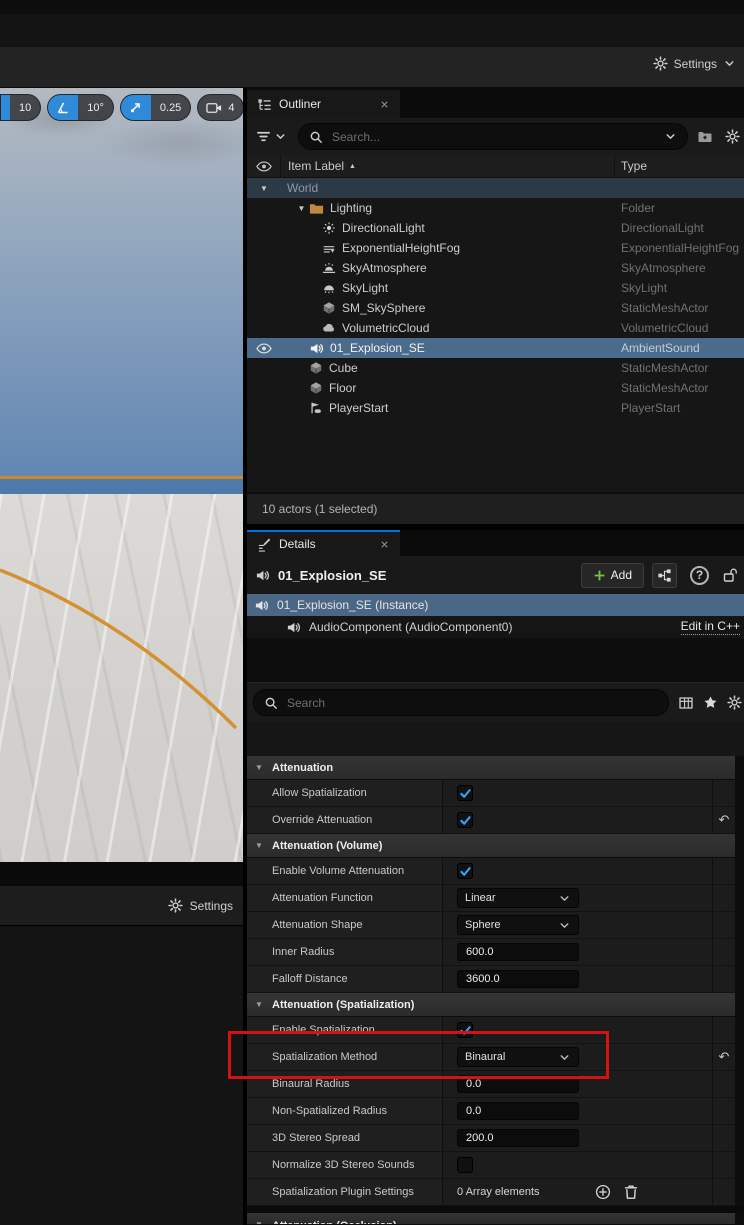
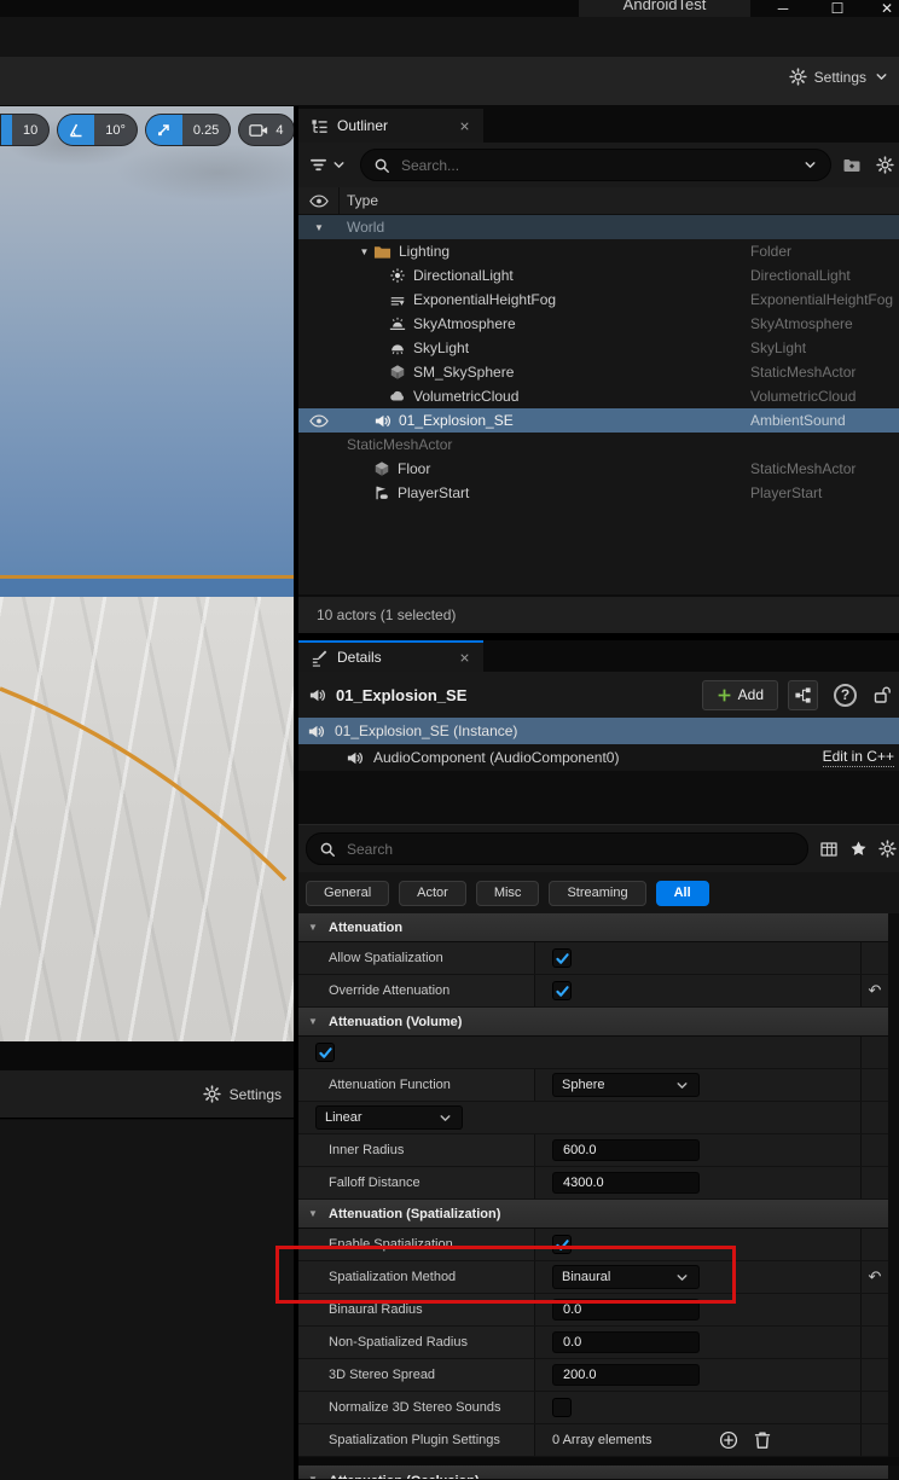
+ AndroidTest
+ ─
+ ☐
+ ✕
  Settings
  10
  10°
  0.25
  4
  Settings
  Outliner
  Search...
- Item Label
  Type
  ▼
  World
  ▼
  Lighting
  Folder
  DirectionalLight
  DirectionalLight
  ExponentialHeightFog
  ExponentialHeightFog
  SkyAtmosphere
  SkyAtmosphere
  SkyLight
  SkyLight
  SM_SkySphere
  StaticMeshActor
  VolumetricCloud
  VolumetricCloud
  01_Explosion_SE
  AmbientSound
- Cube
  StaticMeshActor
  Floor
  StaticMeshActor
  PlayerStart
  PlayerStart
  10 actors (1 selected)
  Details
  01_Explosion_SE
  Add
  ?
  01_Explosion_SE (Instance)
  AudioComponent (AudioComponent0)
  Edit in C++
  Search
+ General
+ Actor
+ Misc
+ Streaming
+ All
  ▼
  Attenuation
  Allow Spatialization
  Override Attenuation
  ↶
  ▼
  Attenuation (Volume)
- Enable Volume Attenuation
  Attenuation Function
- Linear
+ Sphere
- Attenuation Shape
- Sphere
+ Linear
  Inner Radius
  600.0
  Falloff Distance
- 3600.0
+ 4300.0
  ▼
  Attenuation (Spatialization)
  Enable Spatialization
  Spatialization Method
  Binaural
  ↶
  Binaural Radius
  0.0
  Non-Spatialized Radius
  0.0
  3D Stereo Spread
  200.0
  Normalize 3D Stereo Sounds
  Spatialization Plugin Settings
  0 Array elements
